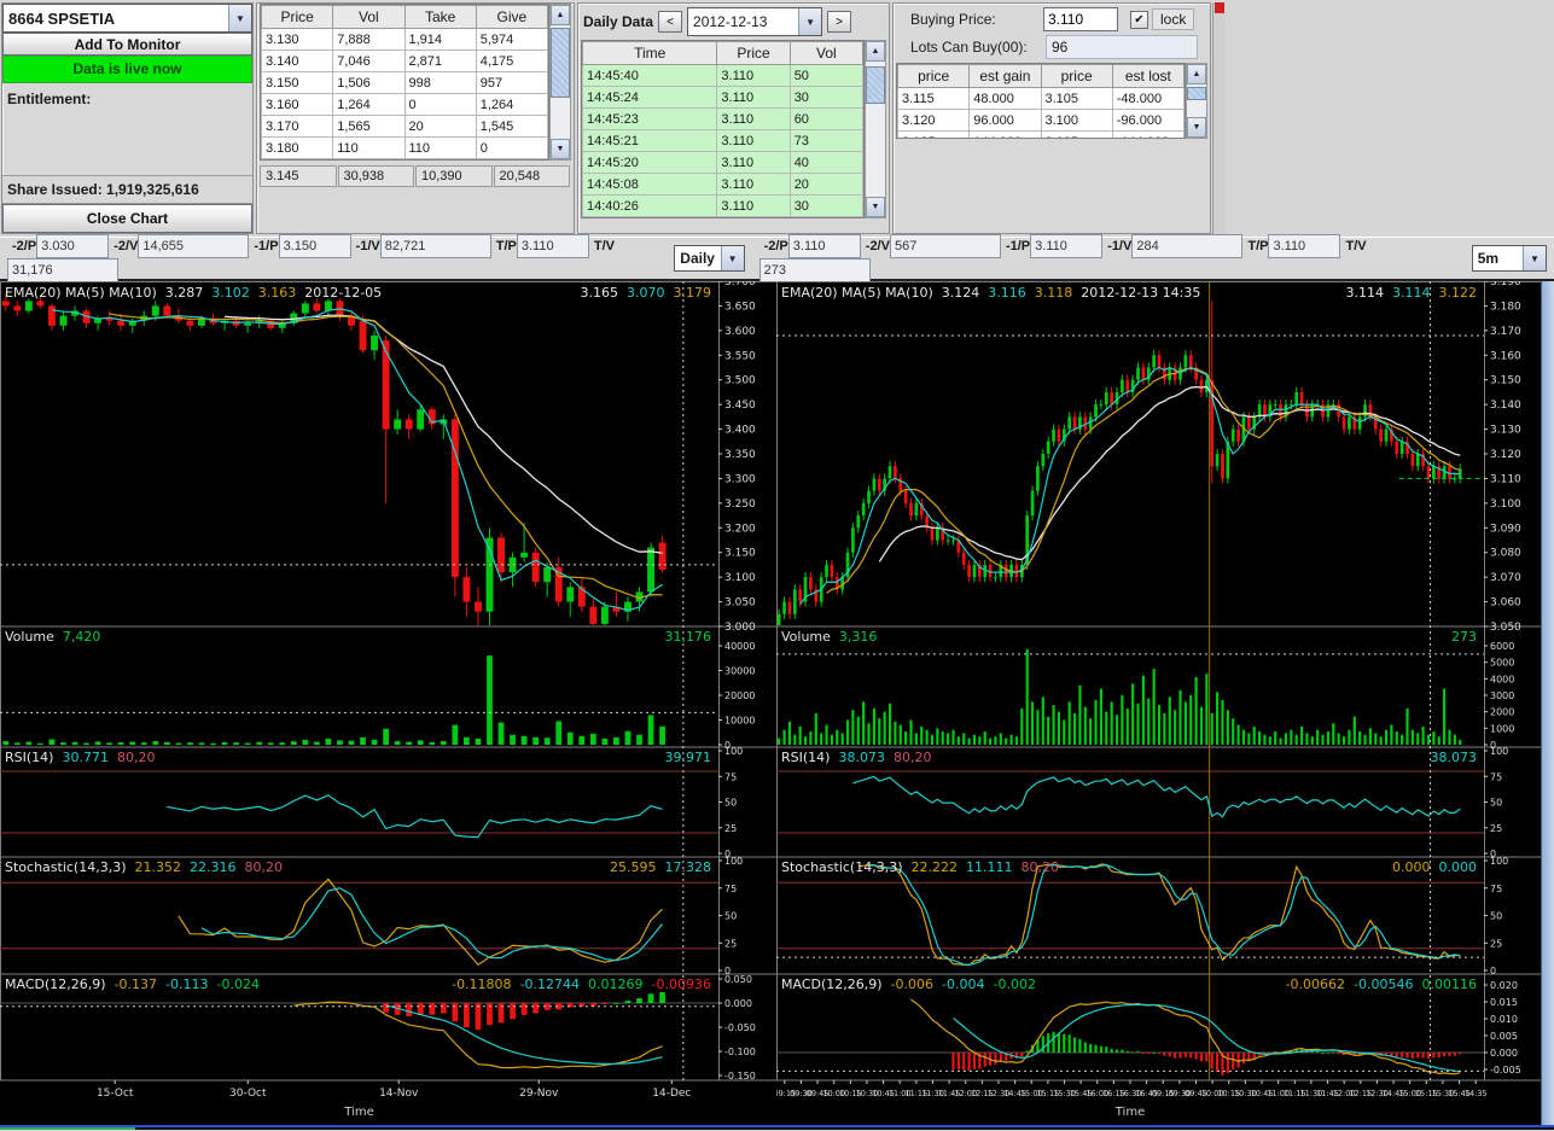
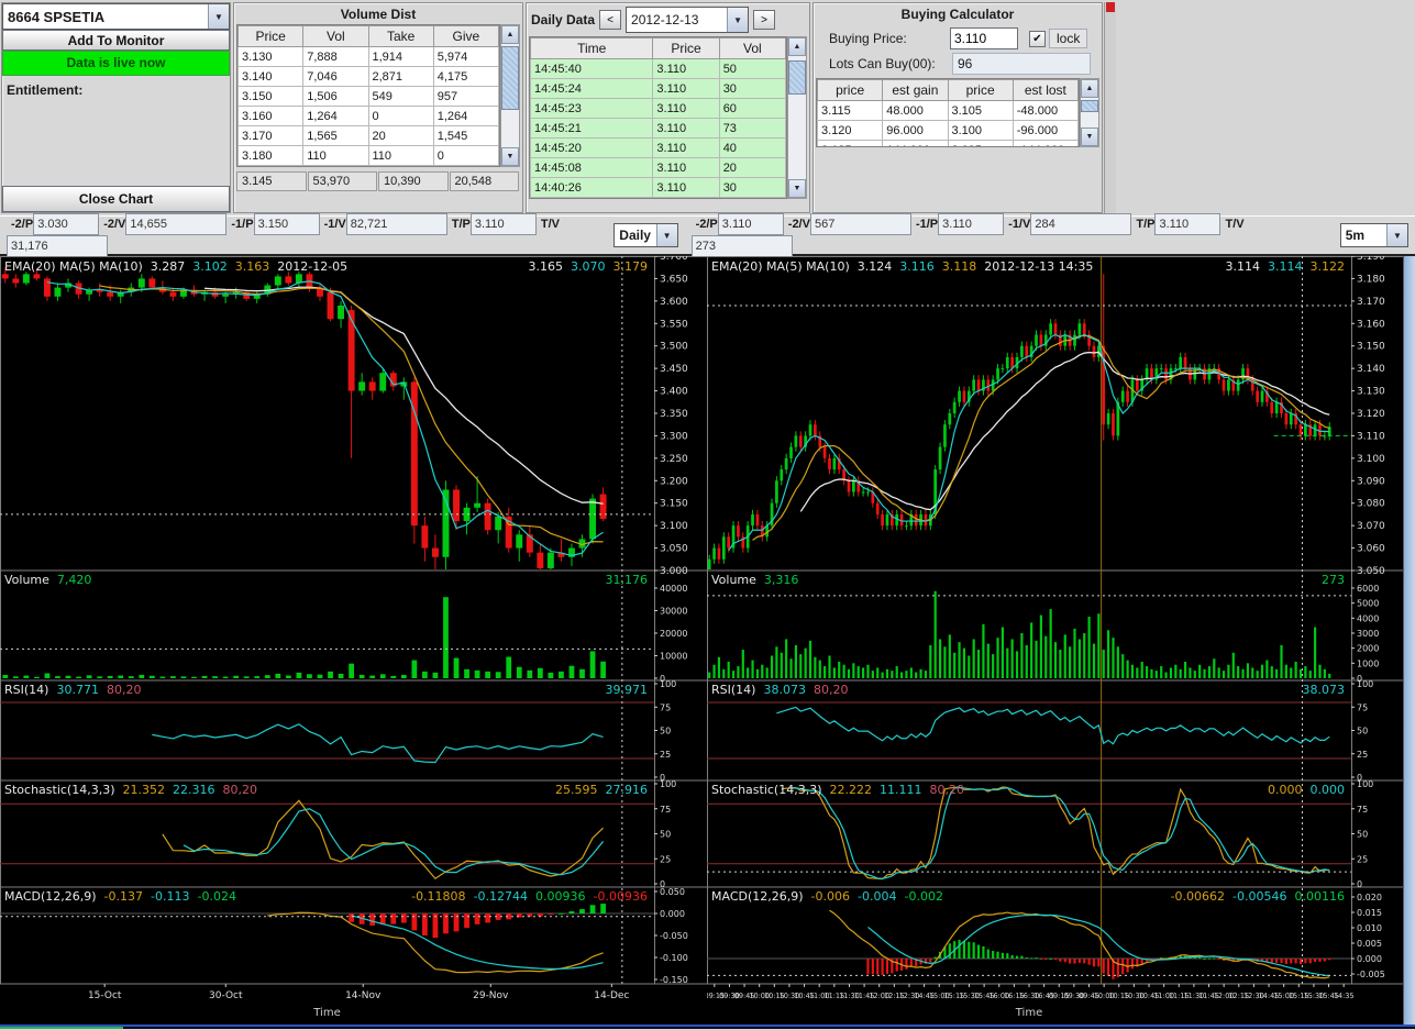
  8664 SPSETIA
  ▼
  Add To Monitor
  Data is live now
  Entitlement:
- Share Issued: 1,919,325,616
  Close Chart
+ Volume Dist
  Price	Vol	Take	Give
  3.130	7,888	1,914	5,974
  3.140	7,046	2,871	4,175
- 3.150	1,506	998	957
+ 3.150	1,506	549	957
  3.160	1,264	0	1,264
  3.170	1,565	20	1,545
  3.180	110	110	0
  3.145
- 30,938
+ 53,970
  10,390
  20,548
  Daily Data
  <
  2012-12-13
  ▼
  >
  Time	Price	Vol
  14:45:40	3.110	50
  14:45:24	3.110	30
  14:45:23	3.110	60
  14:45:21	3.110	73
  14:45:20	3.110	40
  14:45:08	3.110	20
  14:40:26	3.110	30
+ Buying Calculator
  Buying Price:
  3.110
  ✔
  lock
  Lots Can Buy(00):
  96
  price	est gain	price	est lost
  3.115	48.000	3.105	-48.000
  3.120	96.000	3.100	-96.000
  -2/P 3.030 -2/V 14,655 -1/P 3.150 -1/V 82,721 T/P 3.110 T/V 31,176
  Daily
  ▼
  -2/P 3.110 -2/V 567 -1/P 3.110 -1/V 284 T/P 3.110 T/V 273
  5m
  ▼
  3.700
  3.650
  3.600
  3.550
  3.500
  3.450
  3.400
  3.350
  3.300
  3.250
  3.200
  3.150
  3.100
  3.050
  3.000
  40000
  30000
  20000
  10000
  0
  100
  75
  50
  25
  0
  100
  75
  50
  25
  0
  0.050
  0.000
  -0.050
  -0.100
  -0.150
  15-Oct
  30-Oct
  14-Nov
  29-Nov
  14-Dec
  Time
  EMA(20) MA(5) MA(10) 3.287 3.102 3.163 2012-12-05
  3.165 3.070 3.179
  Volume 7,420
  31,176
  RSI(14) 30.771 80,20
  39.971
  Stochastic(14,3,3) 21.352 22.316 80,20
- 25.595 17.328
+ 25.595 27.916
  MACD(12,26,9) -0.137 -0.113 -0.024
- -0.11808 -0.12744 0.01269 -0.00936
+ -0.11808 -0.12744 0.00936 -0.00936
  3.190
  3.180
  3.170
  3.160
  3.150
  3.140
  3.130
  3.120
  3.110
  3.100
  3.090
  3.080
  3.070
  3.060
  3.050
  6000
  5000
  4000
  3000
  2000
  1000
  0
  100
  75
  50
  25
  0
  100
  75
  50
  25
  0
  0.020
  0.015
  0.010
  0.005
  0.000
  -0.005
  09:15
  09:30
  09:45
  10:00
  10:15
  10:30
  10:45
  11:00
  11:15
  11:30
  11:45
  12:00
  12:15
  12:30
  14:45
  15:00
  15:15
  15:30
  15:45
  16:00
  16:15
  16:30
  16:45
  09:15
  09:30
  09:45
  10:00
  10:15
  10:30
  10:45
  11:00
  11:15
  11:30
  11:45
  12:00
  12:15
  12:30
  14:45
  15:00
  15:15
  15:30
  15:45
  14:35
  Time
  EMA(20) MA(5) MA(10) 3.124 3.116 3.118 2012-12-13 14:35
  3.114 3.114 3.122
  Volume 3,316
  273
  RSI(14) 38.073 80,20
  38.073
  Stochastic(14,3,3) 22.222 11.111 80,20
  0.000 0.000
  MACD(12,26,9) -0.006 -0.004 -0.002
  -0.00662 -0.00546 0.00116
